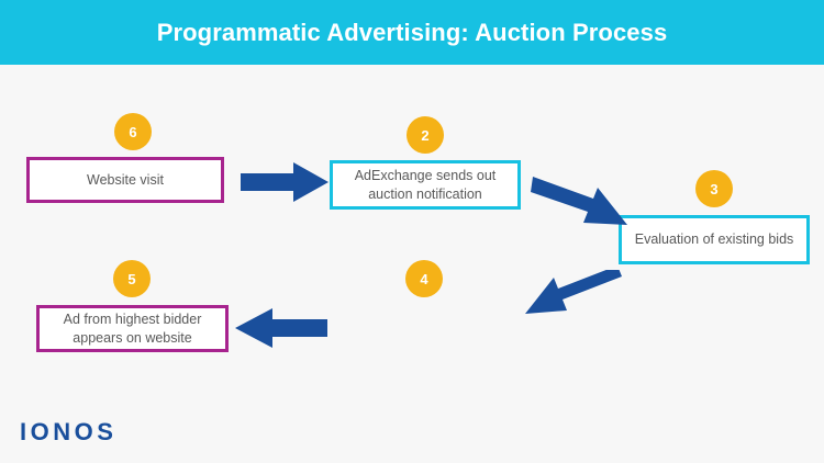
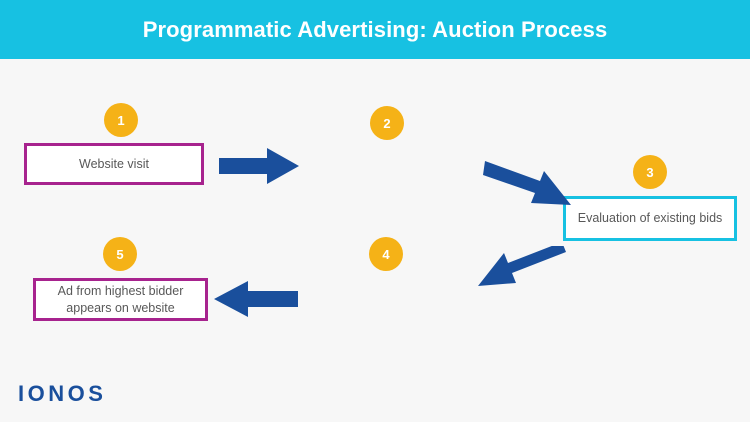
  Programmatic Advertising: Auction Process
- 6
+ 1
  Website visit
  2
- AdExchange sends out auction notification
  3
  Evaluation of existing bids
  4
  5
  Ad from highest bidder appears on website
  IONOS
